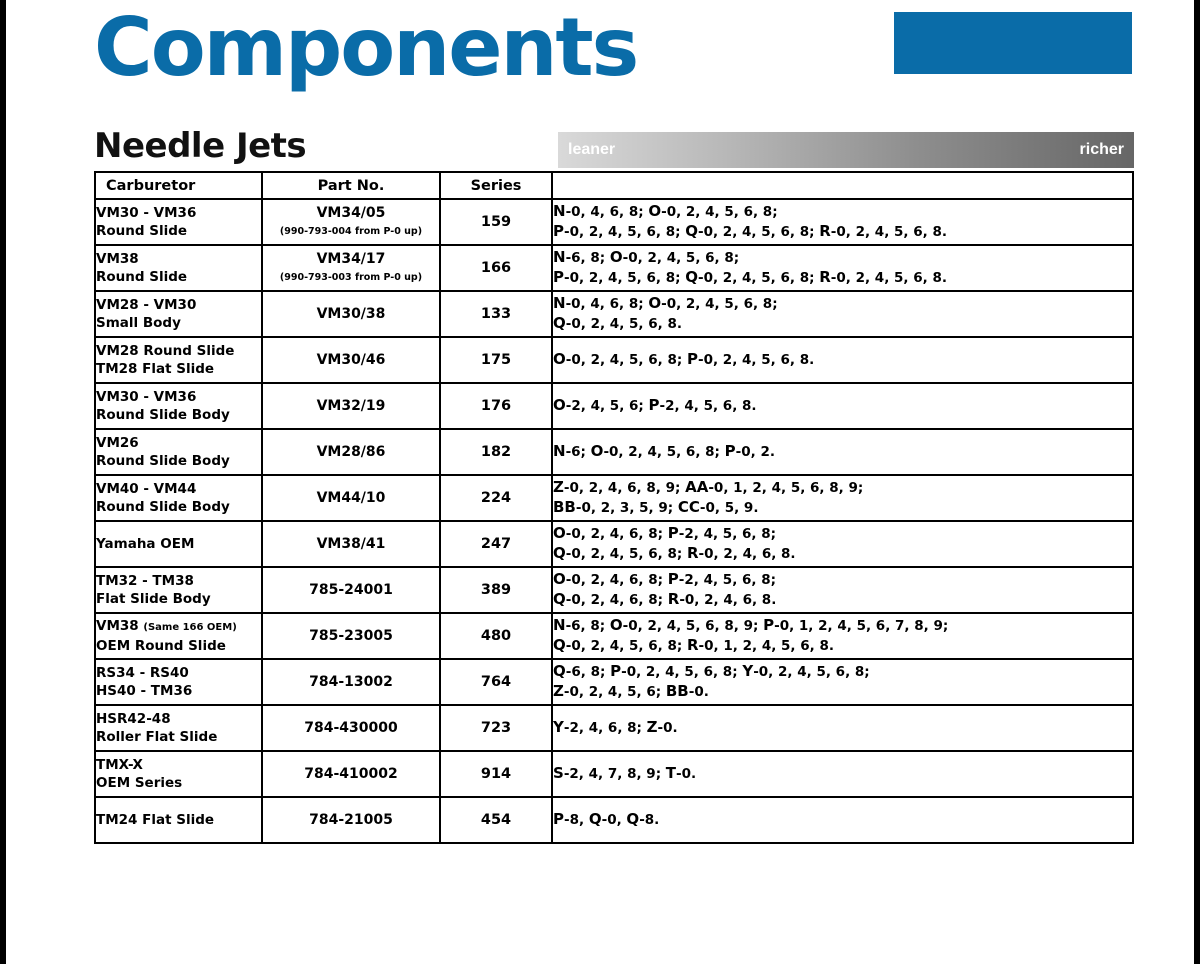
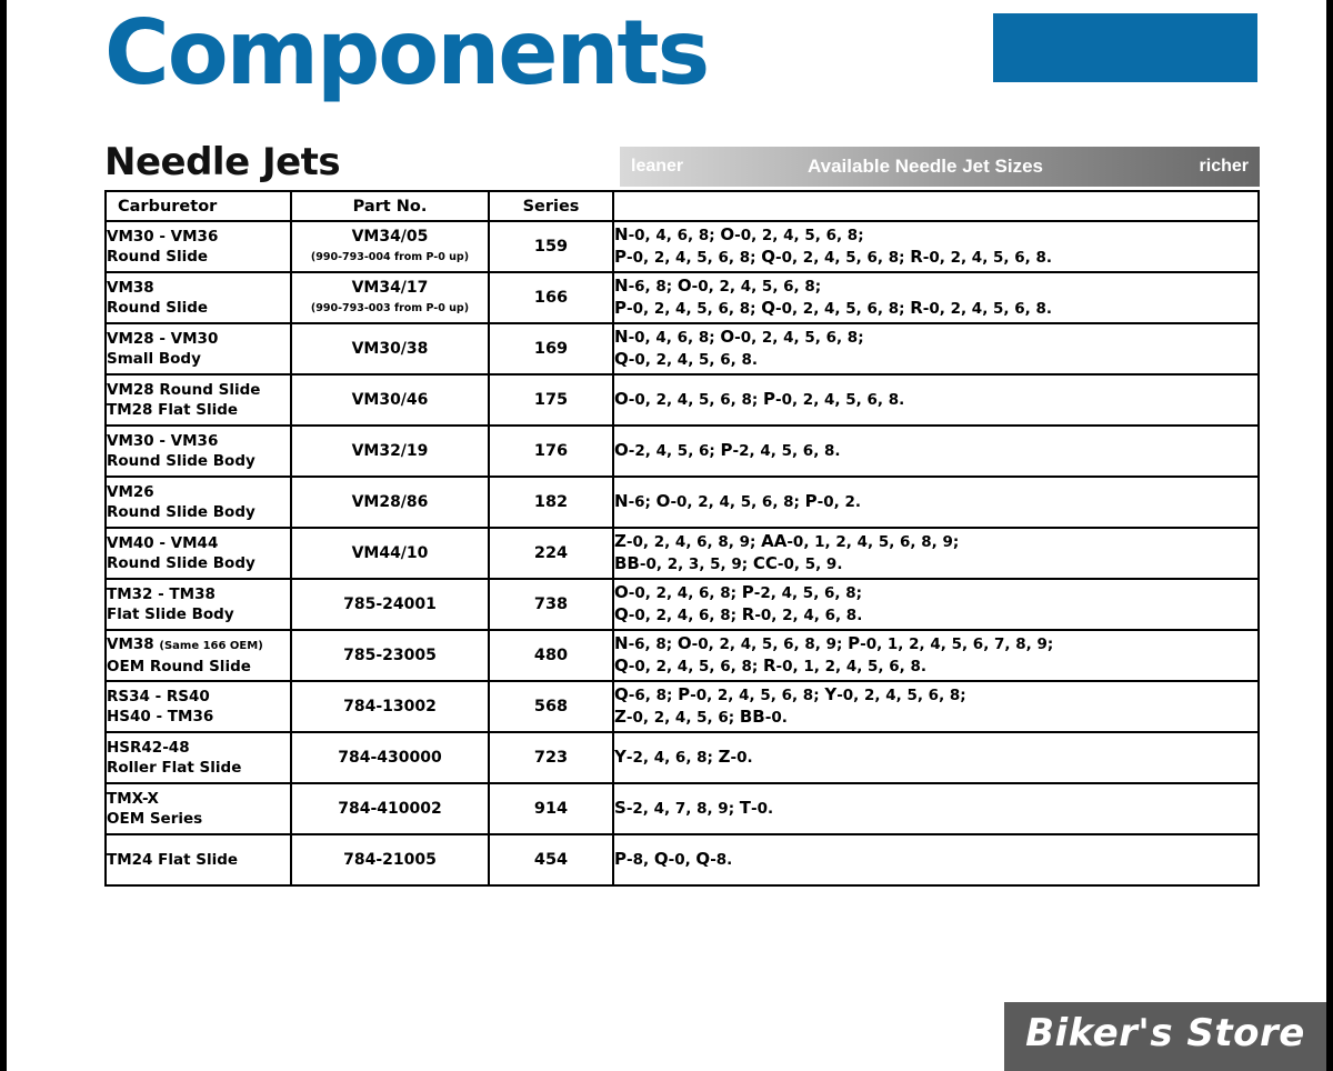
  Components
  Needle Jets
  leaner
+ Available Needle Jet Sizes
  richer
  Carburetor	Part No.	Series
  VM30 - VM36Round Slide	VM34/05(990-793-004 from P-0 up)	159	N-0, 4, 6, 8; O-0, 2, 4, 5, 6, 8;P-0, 2, 4, 5, 6, 8; Q-0, 2, 4, 5, 6, 8; R-0, 2, 4, 5, 6, 8.
  VM38Round Slide	VM34/17(990-793-003 from P-0 up)	166	N-6, 8; O-0, 2, 4, 5, 6, 8;P-0, 2, 4, 5, 6, 8; Q-0, 2, 4, 5, 6, 8; R-0, 2, 4, 5, 6, 8.
- VM28 - VM30Small Body	VM30/38	133	N-0, 4, 6, 8; O-0, 2, 4, 5, 6, 8;Q-0, 2, 4, 5, 6, 8.
+ VM28 - VM30Small Body	VM30/38	169	N-0, 4, 6, 8; O-0, 2, 4, 5, 6, 8;Q-0, 2, 4, 5, 6, 8.
  VM28 Round SlideTM28 Flat Slide	VM30/46	175	O-0, 2, 4, 5, 6, 8; P-0, 2, 4, 5, 6, 8.
  VM30 - VM36Round Slide Body	VM32/19	176	O-2, 4, 5, 6; P-2, 4, 5, 6, 8.
  VM26Round Slide Body	VM28/86	182	N-6; O-0, 2, 4, 5, 6, 8; P-0, 2.
  VM40 - VM44Round Slide Body	VM44/10	224	Z-0, 2, 4, 6, 8, 9; AA-0, 1, 2, 4, 5, 6, 8, 9;BB-0, 2, 3, 5, 9; CC-0, 5, 9.
- Yamaha OEM	VM38/41	247	O-0, 2, 4, 6, 8; P-2, 4, 5, 6, 8;Q-0, 2, 4, 5, 6, 8; R-0, 2, 4, 6, 8.
- TM32 - TM38Flat Slide Body	785-24001	389	O-0, 2, 4, 6, 8; P-2, 4, 5, 6, 8;Q-0, 2, 4, 6, 8; R-0, 2, 4, 6, 8.
+ TM32 - TM38Flat Slide Body	785-24001	738	O-0, 2, 4, 6, 8; P-2, 4, 5, 6, 8;Q-0, 2, 4, 6, 8; R-0, 2, 4, 6, 8.
  VM38 (Same 166 OEM)OEM Round Slide	785-23005	480	N-6, 8; O-0, 2, 4, 5, 6, 8, 9; P-0, 1, 2, 4, 5, 6, 7, 8, 9;Q-0, 2, 4, 5, 6, 8; R-0, 1, 2, 4, 5, 6, 8.
- RS34 - RS40HS40 - TM36	784-13002	764	Q-6, 8; P-0, 2, 4, 5, 6, 8; Y-0, 2, 4, 5, 6, 8;Z-0, 2, 4, 5, 6; BB-0.
+ RS34 - RS40HS40 - TM36	784-13002	568	Q-6, 8; P-0, 2, 4, 5, 6, 8; Y-0, 2, 4, 5, 6, 8;Z-0, 2, 4, 5, 6; BB-0.
  HSR42-48Roller Flat Slide	784-430000	723	Y-2, 4, 6, 8; Z-0.
  TMX-XOEM Series	784-410002	914	S-2, 4, 7, 8, 9; T-0.
  TM24 Flat Slide	784-21005	454	P-8, Q-0, Q-8.
+ Biker's Store
